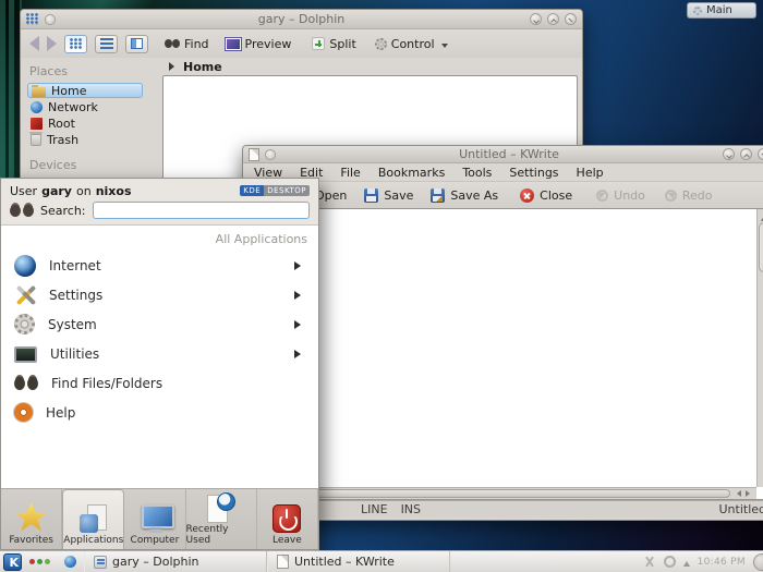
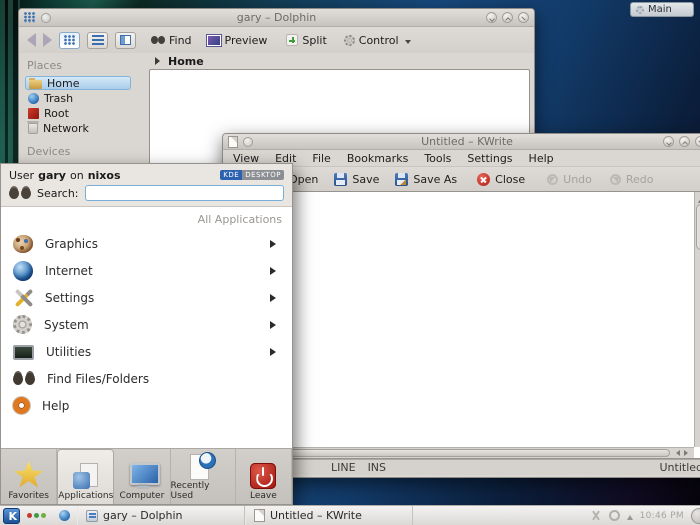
  Main
  gary – Dolphin
  Find
  Preview
  Split
  Control
  Places
  Home
- Network
+ Trash
  Root
- Trash
+ Network
  Devices
  Home
  Untitled – KWrite
  View
  Edit
  File
  Bookmarks
  Tools
  Settings
  Help
  Open
  Save
  Save As
  Close
  Undo
  Redo
  LINE
  INS
  Untitle
  User
  gary
  on
  nixos
  KDE
  DESKTOP
  Search:
  All Applications
+ Graphics
  Internet
  Settings
  System
  Utilities
  Find Files/Folders
  Help
  Favorites
  Applications
  Computer
  Recently Used
  Leave
  gary – Dolphin
  Untitled – KWrite
  10:46 PM
